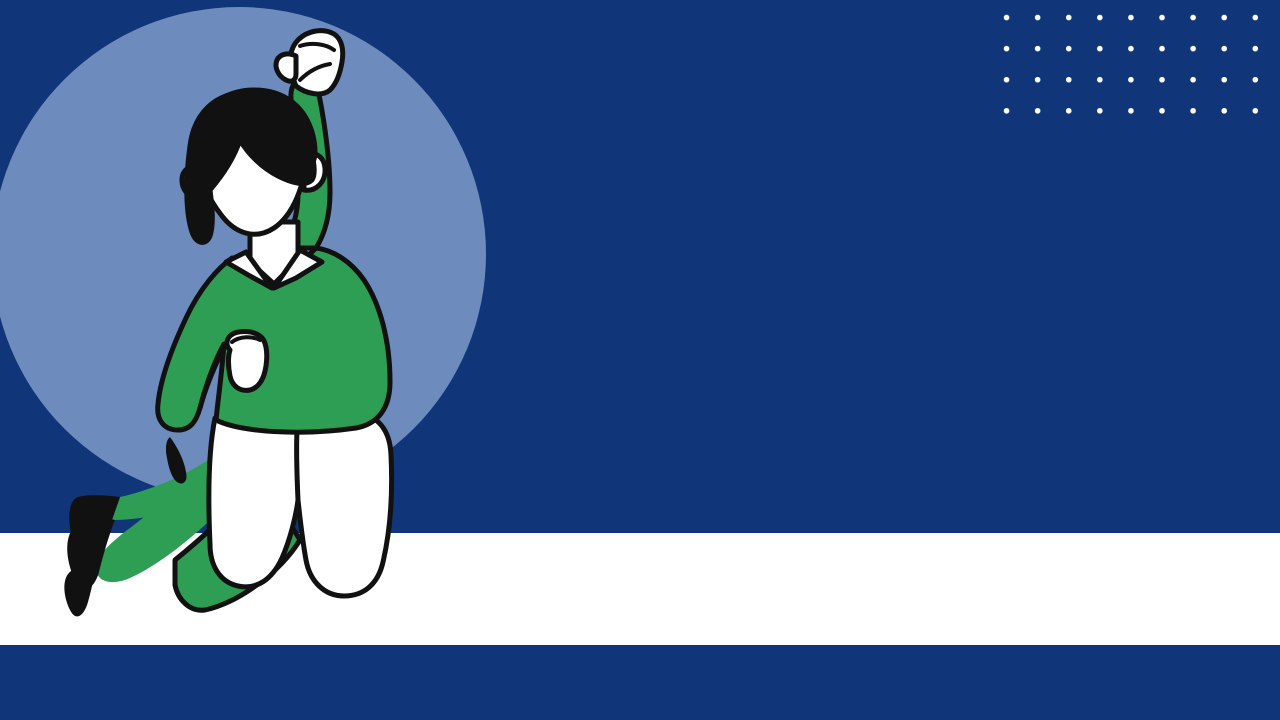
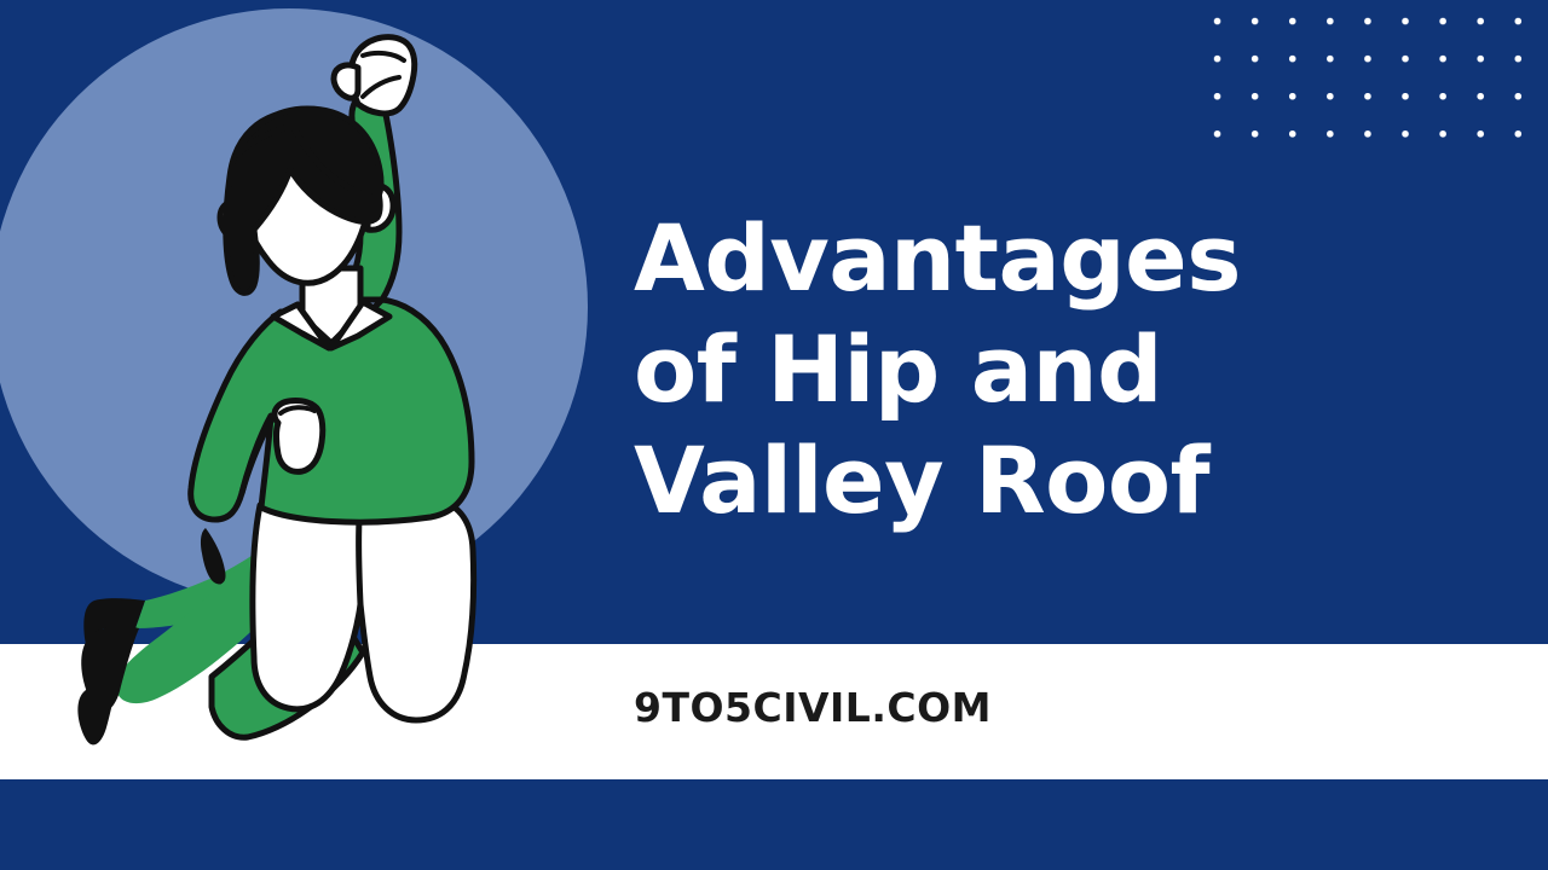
+ Advantages
+ of Hip and
+ Valley Roof
+ 9TO5CIVIL.COM
